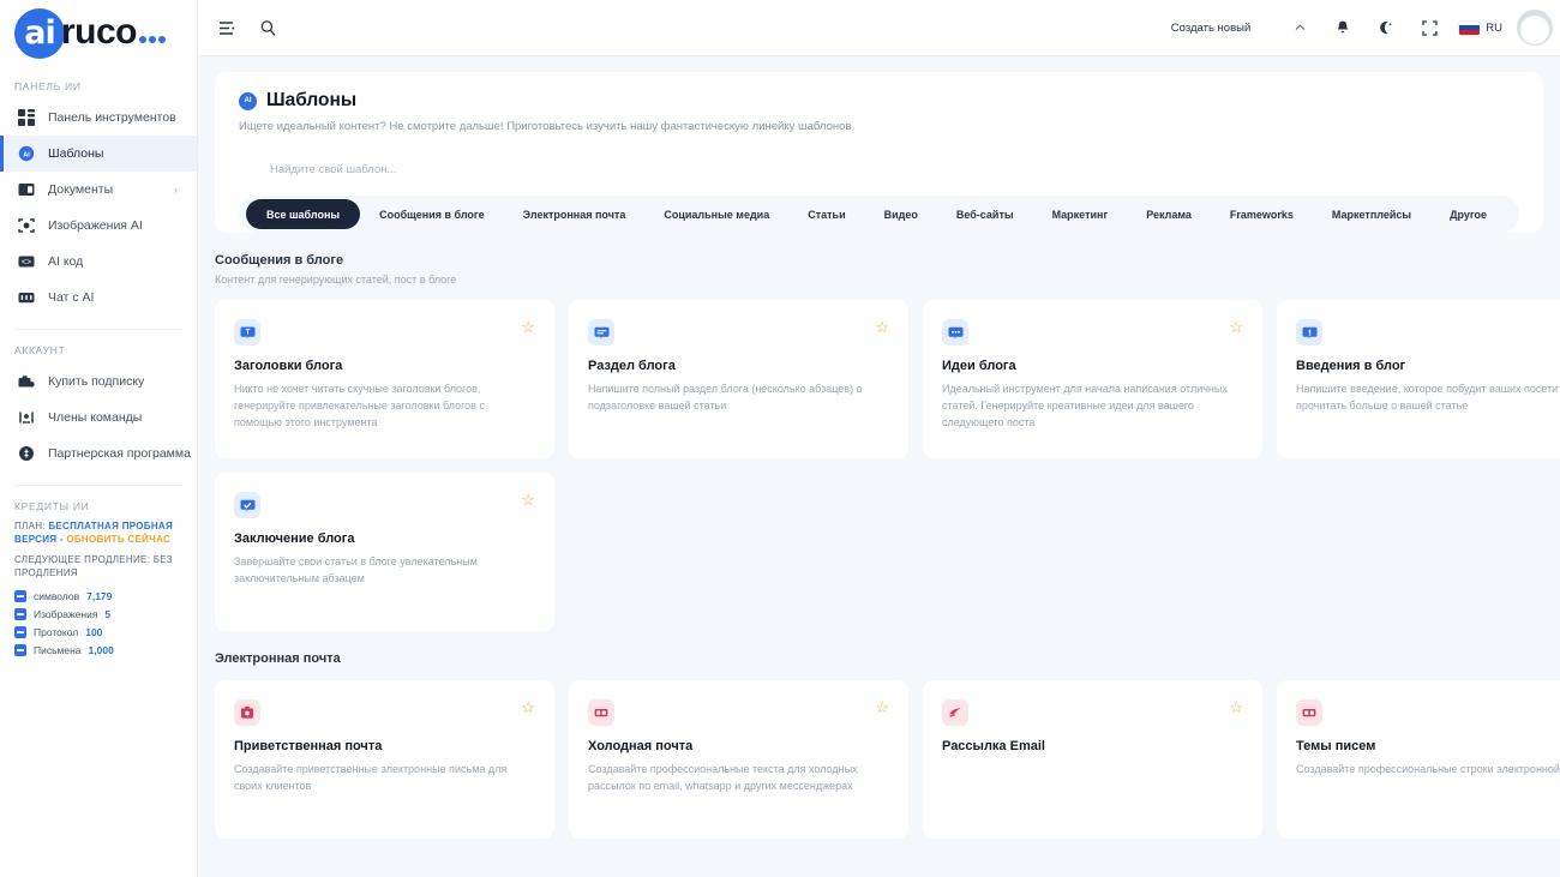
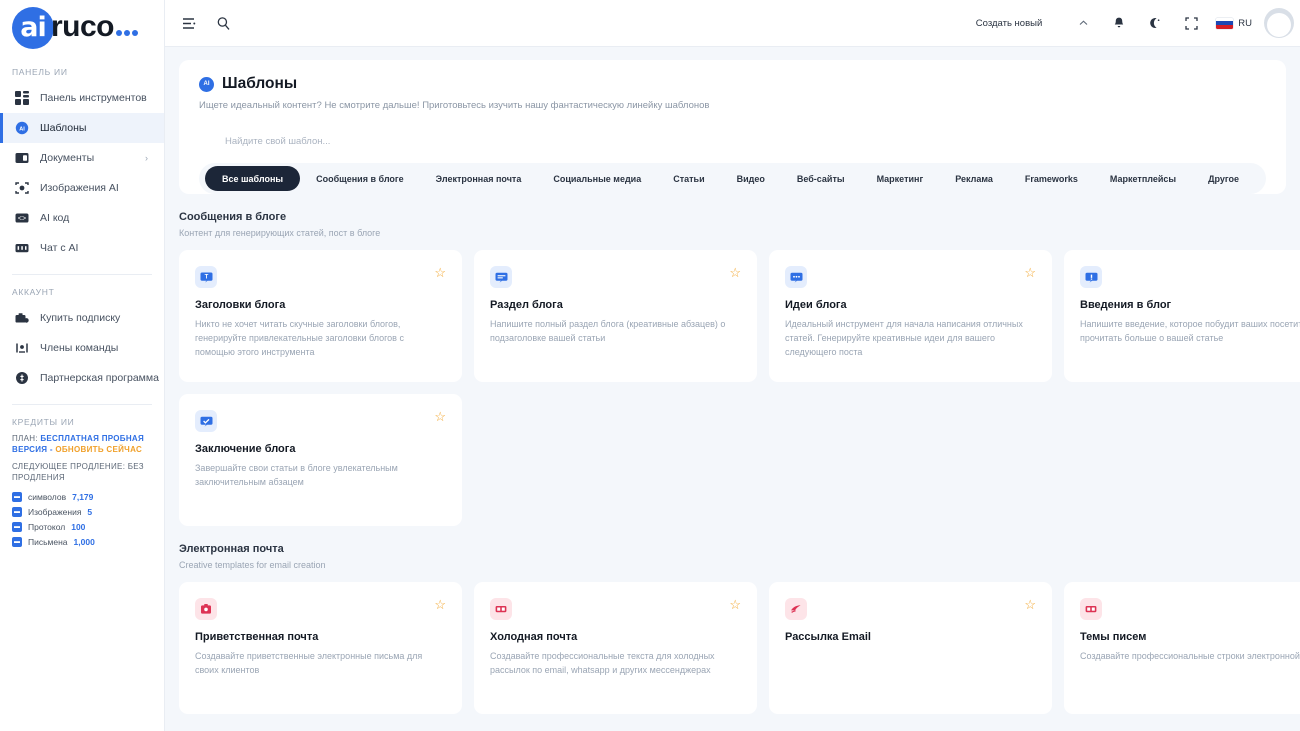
  ai
  ruco
  ПАНЕЛЬ ИИ
  Панель инструментов
  Шаблоны
  Документы
  ›
  Изображения AI
  <>
  AI код
  Чат с AI
  АККАУНТ
  Купить подписку
  Члены команды
  Партнерская программа
  КРЕДИТЫ ИИ
  ПЛАН: БЕСПЛАТНАЯ ПРОБНАЯ ВЕРСИЯ - ОБНОВИТЬ СЕЙЧАС
  СЛЕДУЮЩЕЕ ПРОДЛЕНИЕ: БЕЗ ПРОДЛЕНИЯ
  символов
  7,179
  Изображения
  5
  Протокол
  100
  Письмена
  1,000
  Создать новый
  RU
  Шаблоны
  Ищете идеальный контент? Не смотрите дальше! Приготовьтесь изучить нашу фантастическую линейку шаблонов
  Найдите свой шаблон...
  Все шаблоны
  Сообщения в блоге
  Электронная почта
  Социальные медиа
  Статьи
  Видео
  Веб-сайты
  Маркетинг
  Реклама
  Frameworks
  Маркетплейсы
  Другое
  Сообщения в блоге
  Контент для генерирующих статей, пост в блоге
  ☆
  Заголовки блога
  Никто не хочет читать скучные заголовки блогов, генерируйте привлекательные заголовки блогов с помощью этого инструмента
  ☆
  Раздел блога
- Напишите полный раздел блога (несколько абзацев) о подзаголовке вашей статьи
+ Напишите полный раздел блога (креативные абзацев) о подзаголовке вашей статьи
  ☆
  Идеи блога
  Идеальный инструмент для начала написания отличных статей. Генерируйте креативные идеи для вашего следующего поста
  Введения в блог
  Напишите введение, которое побудит ваших посети прочитать больше о вашей статье
  ☆
  Заключение блога
  Завершайте свои статьи в блоге увлекательным заключительным абзацем
  Электронная почта
+ Creative templates for email creation
  ☆
  Приветственная почта
  Создавайте приветственные электронные письма для своих клиентов
  ☆
  Холодная почта
  Создавайте профессиональные текста для холодных рассылок по email, whatsapp и других мессенджерах
  ☆
  Рассылка Email
  Темы писем
  Создавайте профессиональные строки электронной
